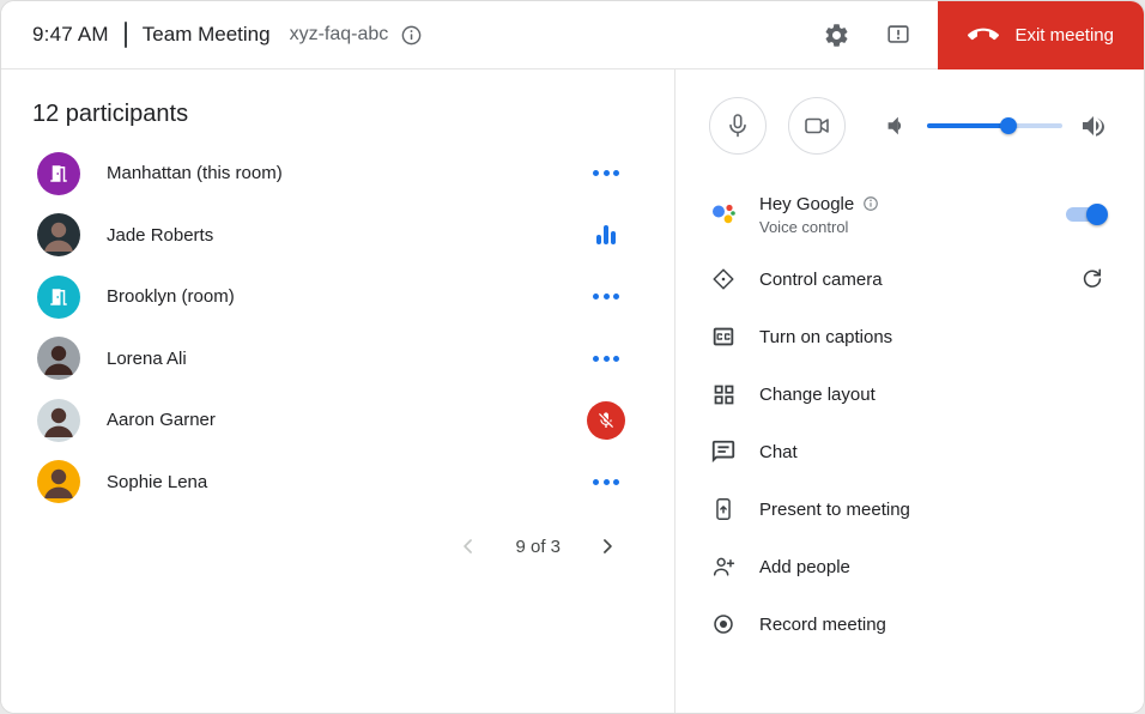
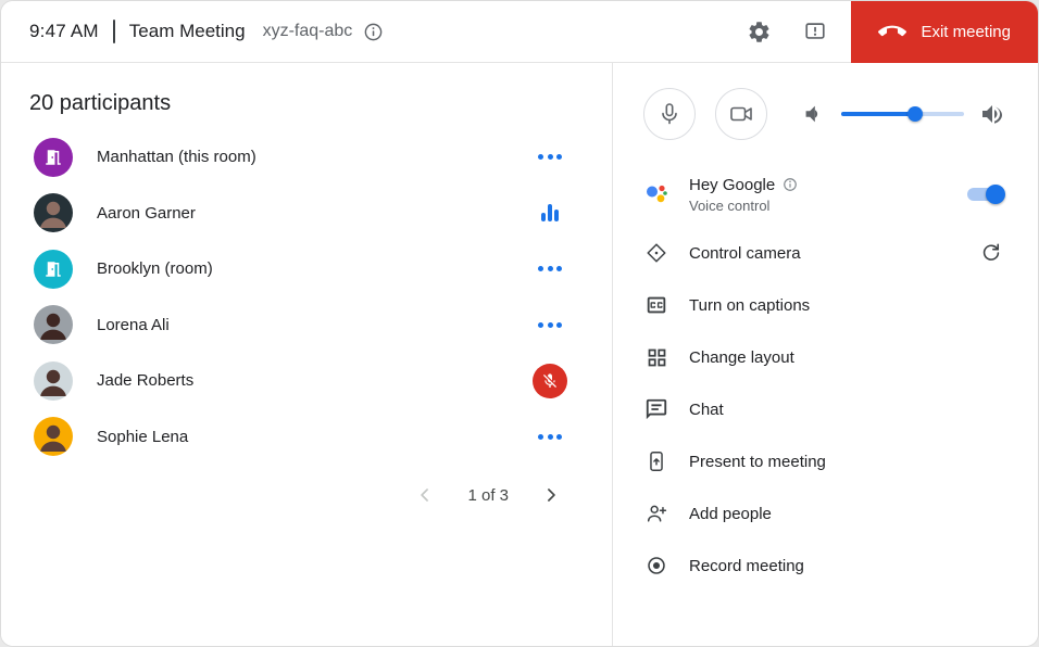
  9:47 AM
  Team Meeting
  xyz-faq-abc
  Exit meeting
- 12 participants
+ 20 participants
  Manhattan (this room)
- Jade Roberts
+ Aaron Garner
  Brooklyn (room)
  Lorena Ali
- Aaron Garner
+ Jade Roberts
  Sophie Lena
- 9 of 3
+ 1 of 3
  Hey Google
  Voice control
  Control camera
  Turn on captions
  Change layout
  Chat
  Present to meeting
  Add people
  Record meeting
